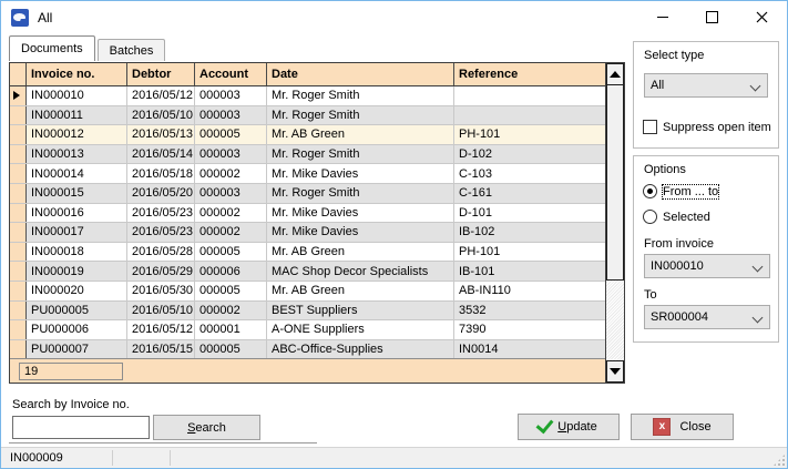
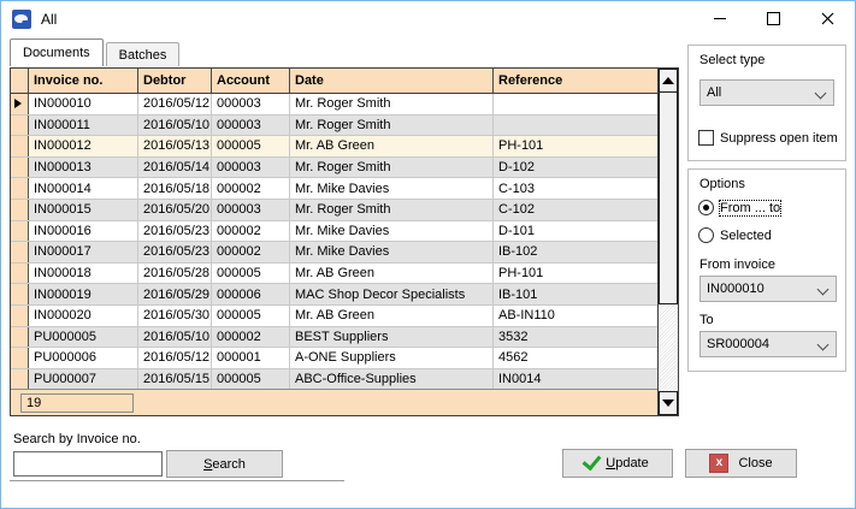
  All
  Documents
  Batches
  Invoice no.
  Debtor
  Account
  Date
  Reference
  IN000010
  2016/05/12
  000003
  Mr. Roger Smith
  IN000011
  2016/05/10
  000003
  Mr. Roger Smith
  IN000012
  2016/05/13
  000005
  Mr. AB Green
  PH-101
  IN000013
  2016/05/14
  000003
  Mr. Roger Smith
  D-102
  IN000014
  2016/05/18
  000002
  Mr. Mike Davies
  C-103
  IN000015
  2016/05/20
  000003
  Mr. Roger Smith
- C-161
+ C-102
  IN000016
  2016/05/23
  000002
  Mr. Mike Davies
  D-101
  IN000017
  2016/05/23
  000002
  Mr. Mike Davies
  IB-102
  IN000018
  2016/05/28
  000005
  Mr. AB Green
  PH-101
  IN000019
  2016/05/29
  000006
  MAC Shop Decor Specialists
  IB-101
  IN000020
  2016/05/30
  000005
  Mr. AB Green
  AB-IN110
  PU000005
  2016/05/10
  000002
  BEST Suppliers
  3532
  PU000006
  2016/05/12
  000001
  A-ONE Suppliers
- 7390
+ 4562
  PU000007
  2016/05/15
  000005
  ABC-Office-Supplies
  IN0014
  19
  Search by Invoice no.
  Search
  Update
  x
  Close
  Select type
  All
  Suppress open item
  Options
  From ... to
  Selected
  From invoice
  IN000010
  To
  SR000004
- IN000009
